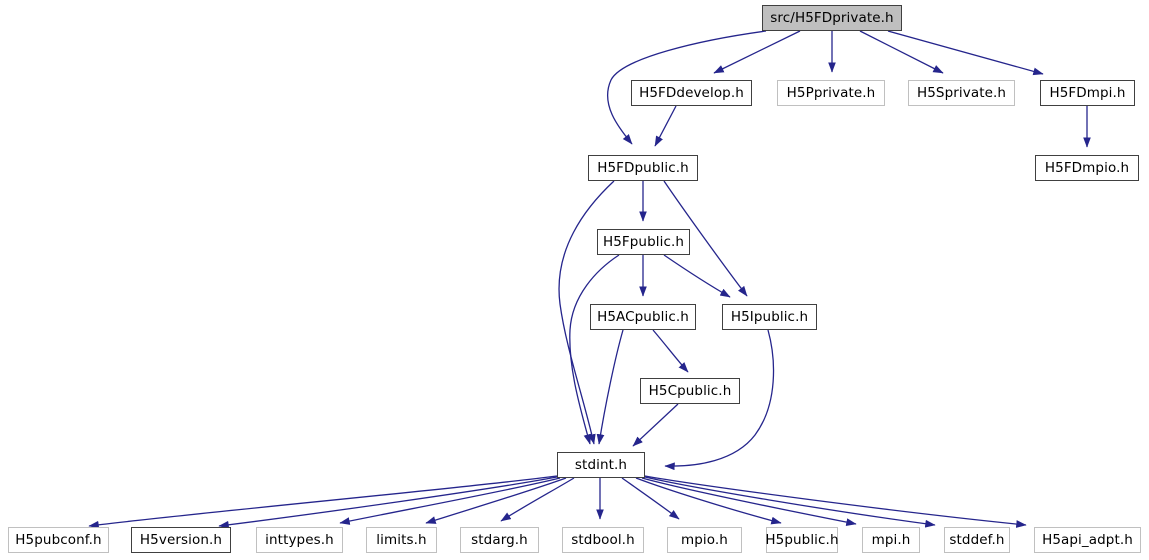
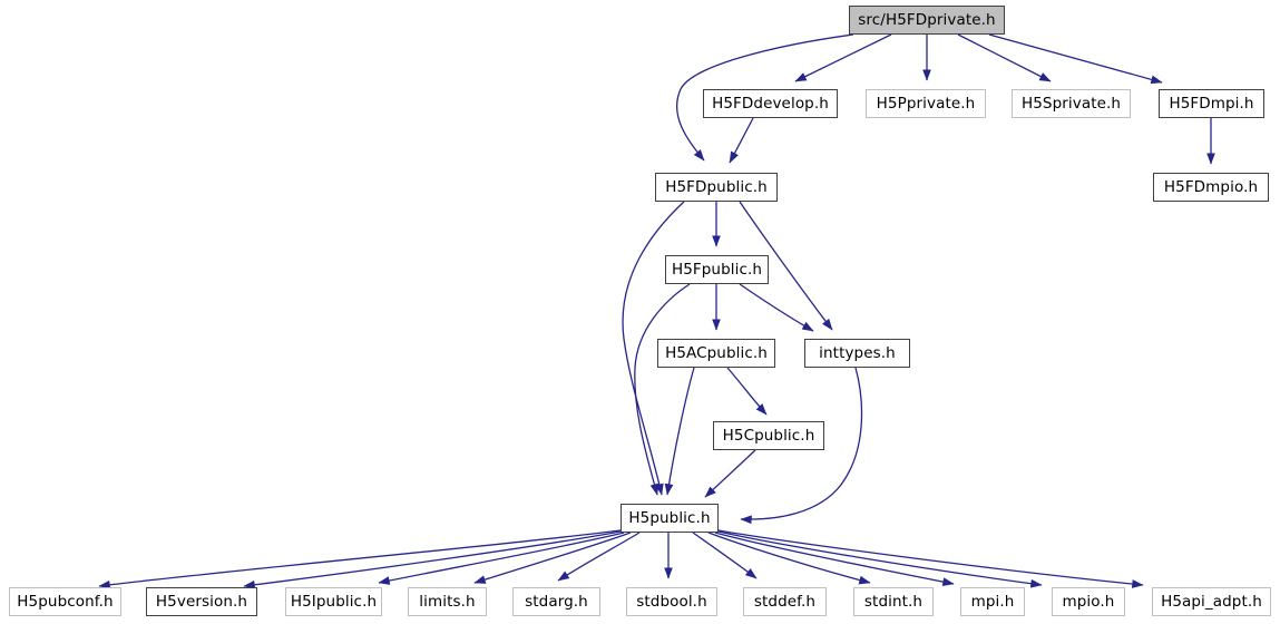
  src/H5FDprivate.h
  H5FDdevelop.h
  H5Pprivate.h
  H5Sprivate.h
  H5FDmpi.h
  H5FDmpio.h
  H5FDpublic.h
  H5Fpublic.h
  H5ACpublic.h
- H5Ipublic.h
+ inttypes.h
  H5Cpublic.h
- stdint.h
+ H5public.h
  H5pubconf.h
  H5version.h
- inttypes.h
+ H5Ipublic.h
  limits.h
  stdarg.h
  stdbool.h
- mpio.h
+ stddef.h
- H5public.h
+ stdint.h
  mpi.h
- stddef.h
+ mpio.h
  H5api_adpt.h
